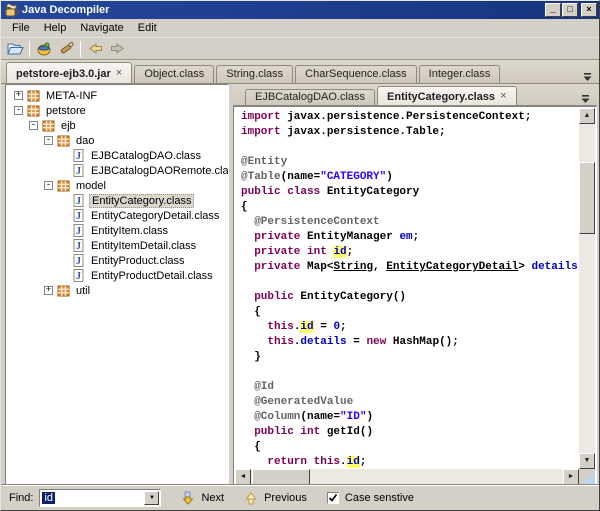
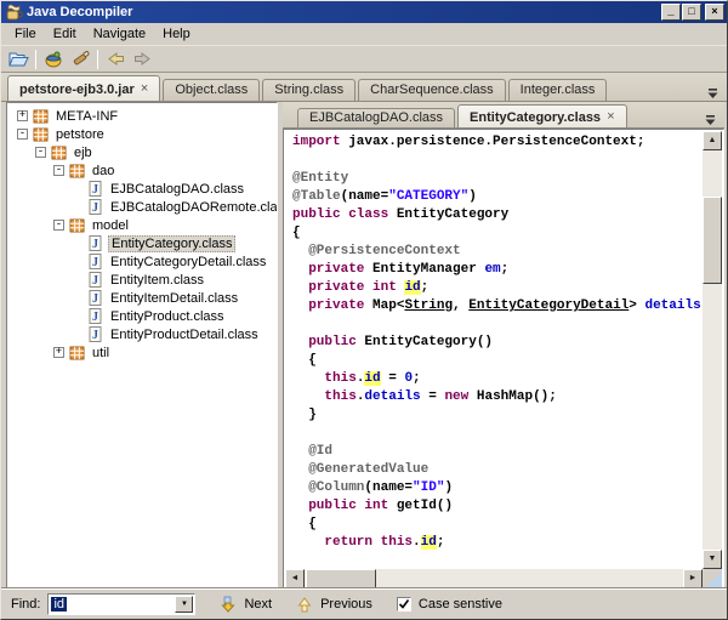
  Java Decompiler
  _
  □
  ×
  File
- Help
+ Edit
  Navigate
- Edit
+ Help
  petstore-ejb3.0.jar
  ×
  Object.class
  String.class
  CharSequence.class
  Integer.class
  +
  META-INF
  -
  petstore
  -
  ejb
  -
  dao
  J
  EJBCatalogDAO.class
  J
  EJBCatalogDAORemote.cla
  -
  model
  J
  EntityCategory.class
  J
  EntityCategoryDetail.class
  J
  EntityItem.class
  J
  EntityItemDetail.class
  J
  EntityProduct.class
  J
  EntityProductDetail.class
  +
  util
  EJBCatalogDAO.class
  EntityCategory.class
  ×
  import javax.persistence.PersistenceContext;
- import javax.persistence.Table;
  @Entity
  @Table(name="CATEGORY")
  public class EntityCategory
  {
  @PersistenceContext
  private EntityManager em;
  private int id;
  private Map<String, EntityCategoryDetail> details
  public EntityCategory()
  {
  this.id = 0;
  this.details = new HashMap();
  }
  @Id
  @GeneratedValue
  @Column(name="ID")
  public int getId()
  {
  return this.id;
  Find:
  id
  Next
  Previous
  Case senstive
